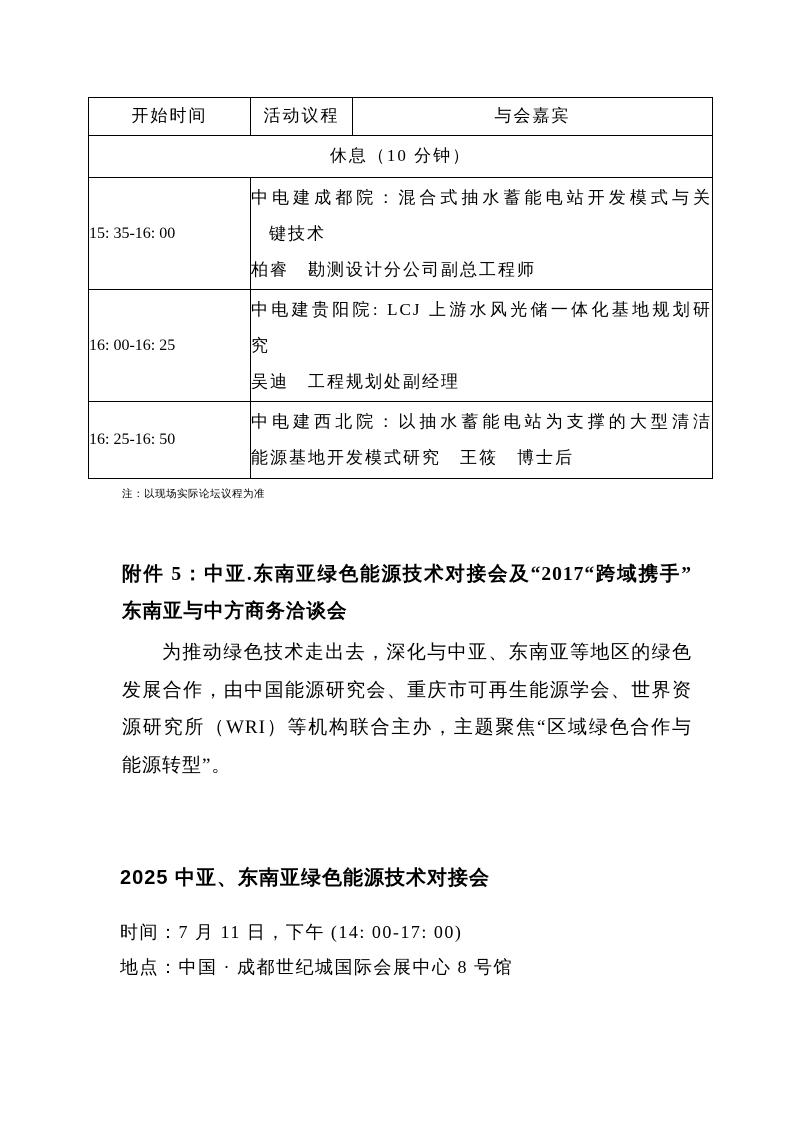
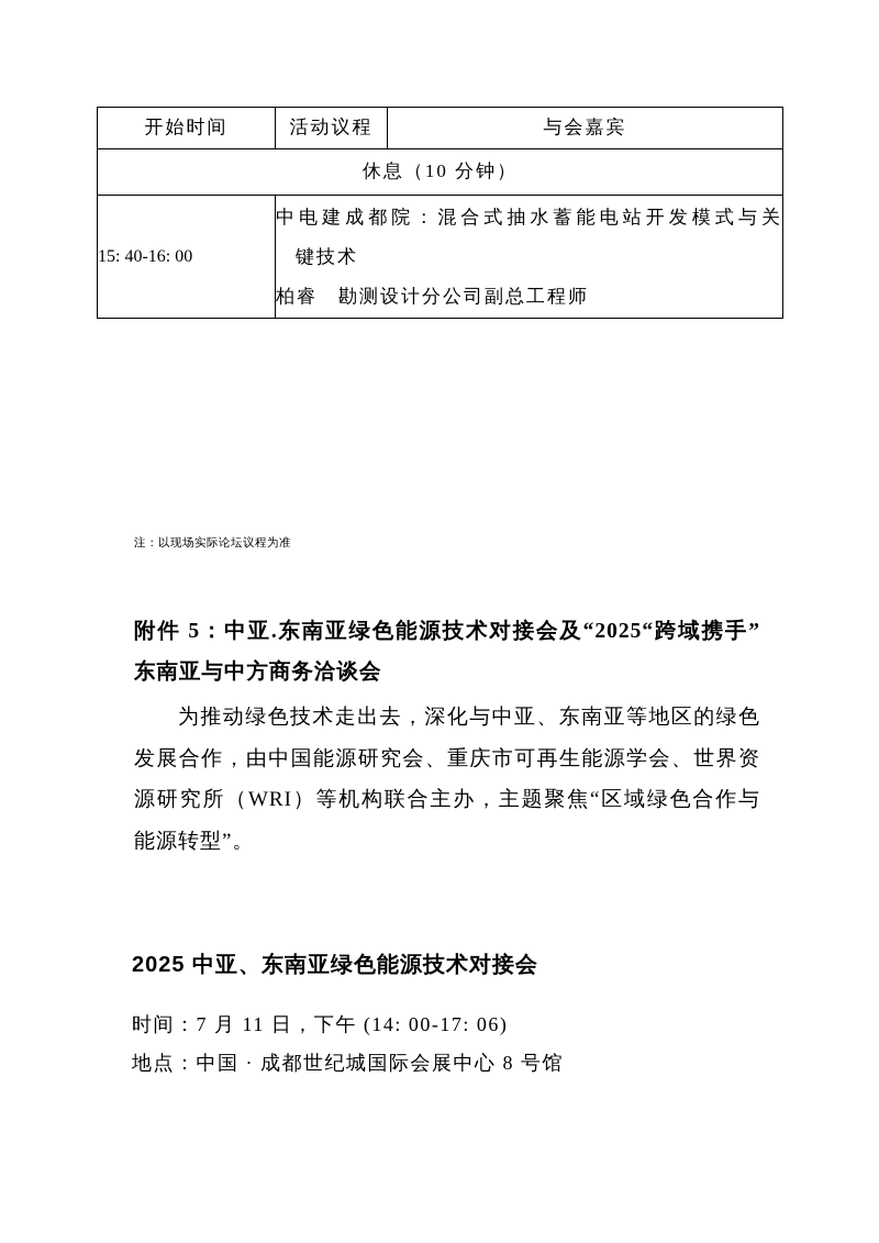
  开始时间	活动议程	与会嘉宾
  休息（10 分钟）
- 15: 35-16: 00	中电建成都院：混合式抽水蓄能电站开发模式与关 键技术 柏睿 勘测设计分公司副总工程师
+ 15: 40-16: 00	中电建成都院：混合式抽水蓄能电站开发模式与关 键技术 柏睿 勘测设计分公司副总工程师
- 16: 00-16: 25	中电建贵阳院: LCJ 上游水风光储一体化基地规划研 究 吴迪 工程规划处副经理
- 16: 25-16: 50	中电建西北院：以抽水蓄能电站为支撑的大型清洁 能源基地开发模式研究 王筱 博士后
  注：以现场实际论坛议程为准
- 附件 5：中亚.东南亚绿色能源技术对接会及“2017“跨域携手”
+ 附件 5：中亚.东南亚绿色能源技术对接会及“2025“跨域携手”
  东南亚与中方商务洽谈会
  为推动绿色技术走出去，深化与中亚、东南亚等地区的绿色
  发展合作，由中国能源研究会、重庆市可再生能源学会、世界资
  源研究所（WRI）等机构联合主办，主题聚焦“区域绿色合作与
  能源转型”。
  2025 中亚、东南亚绿色能源技术对接会
- 时间：7 月 11 日，下午 (14: 00-17: 00)
+ 时间：7 月 11 日，下午 (14: 00-17: 06)
  地点：中国 · 成都世纪城国际会展中心 8 号馆
